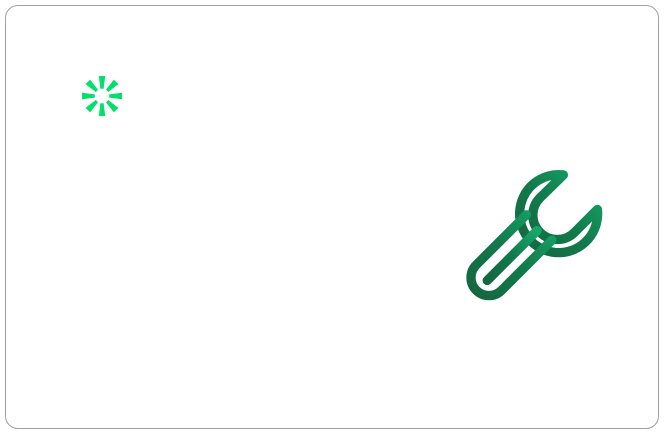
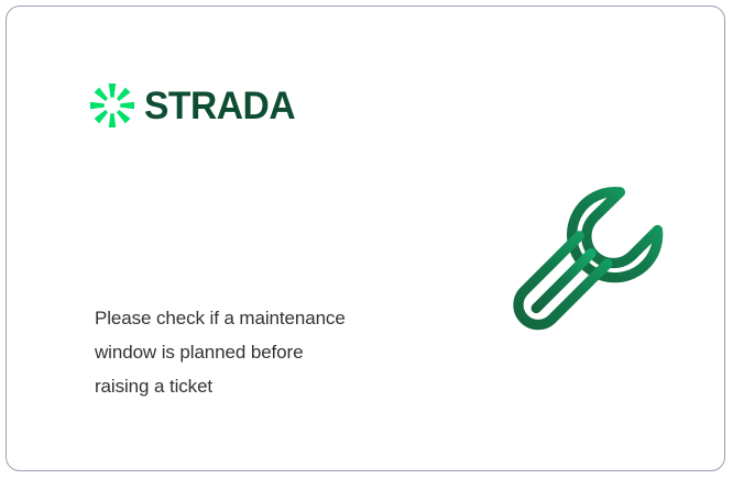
+ STRADA
+ Please check if a maintenance
+ window is planned before
+ raising a ticket
